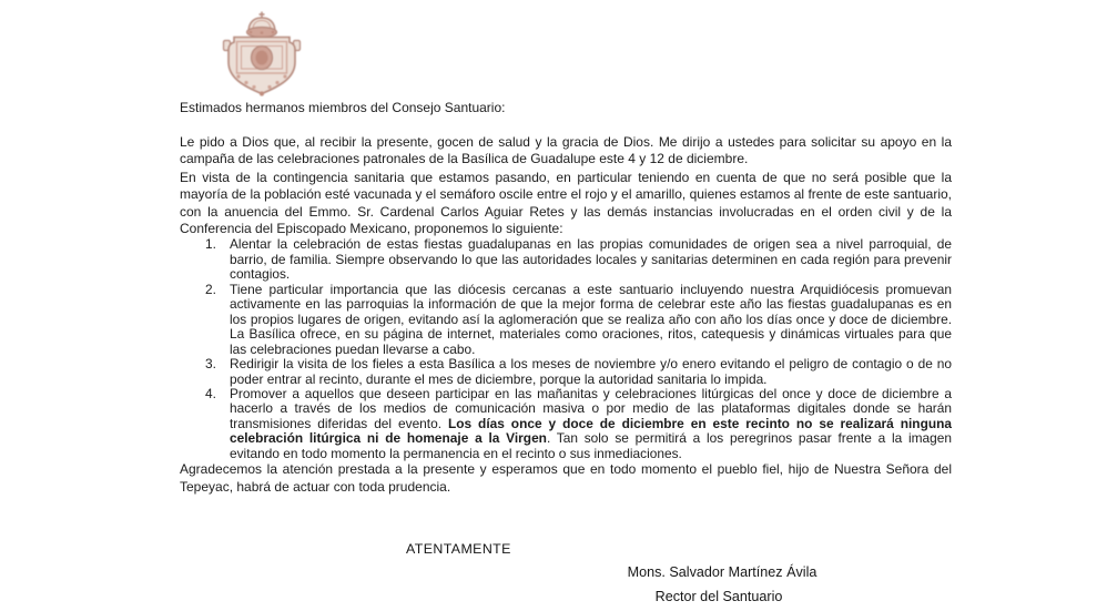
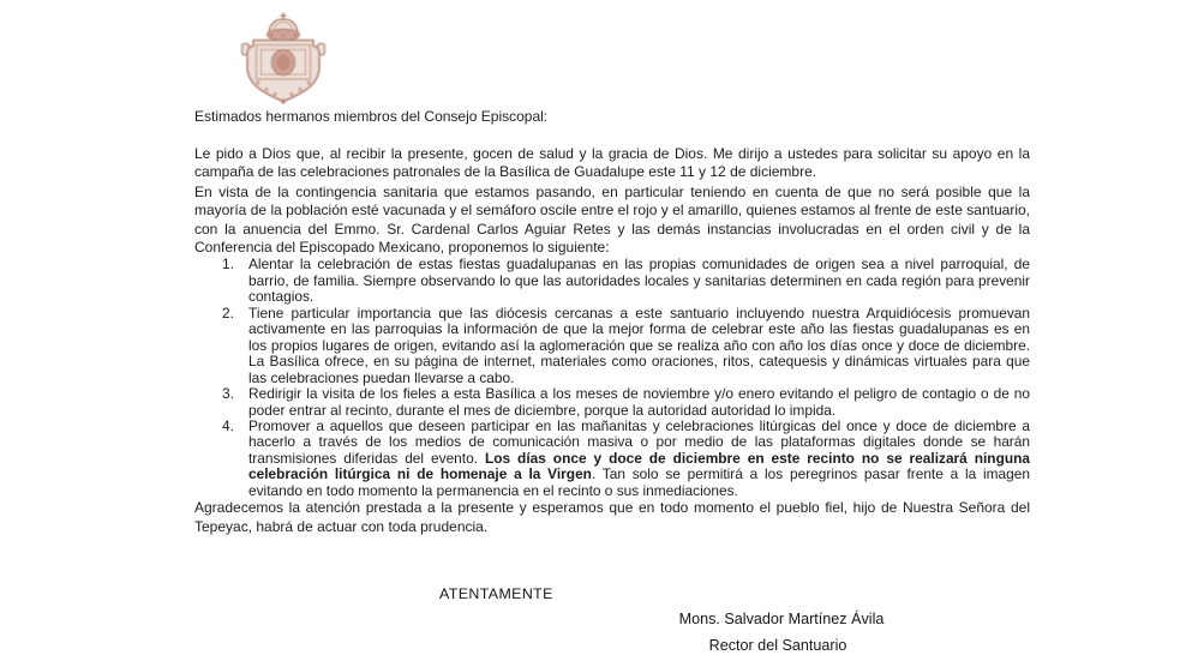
- Estimados hermanos miembros del Consejo Santuario:
+ Estimados hermanos miembros del Consejo Episcopal:
- Le pido a Dios que, al recibir la presente, gocen de salud y la gracia de Dios. Me dirijo a ustedes para solicitar su apoyo en la campaña de las celebraciones patronales de la Basílica de Guadalupe este 4 y 12 de diciembre.
+ Le pido a Dios que, al recibir la presente, gocen de salud y la gracia de Dios. Me dirijo a ustedes para solicitar su apoyo en la campaña de las celebraciones patronales de la Basílica de Guadalupe este 11 y 12 de diciembre.
  En vista de la contingencia sanitaria que estamos pasando, en particular teniendo en cuenta de que no será posible que la mayoría de la población esté vacunada y el semáforo oscile entre el rojo y el amarillo, quienes estamos al frente de este santuario, con la anuencia del Emmo. Sr. Cardenal Carlos Aguiar Retes y las demás instancias involucradas en el orden civil y de la Conferencia del Episcopado Mexicano, proponemos lo siguiente:
  1.
  Alentar la celebración de estas fiestas guadalupanas en las propias comunidades de origen sea a nivel parroquial, de barrio, de familia. Siempre observando lo que las autoridades locales y sanitarias determinen en cada región para prevenir contagios.
  2.
  Tiene particular importancia que las diócesis cercanas a este santuario incluyendo nuestra Arquidiócesis promuevan activamente en las parroquias la información de que la mejor forma de celebrar este año las fiestas guadalupanas es en los propios lugares de origen, evitando así la aglomeración que se realiza año con año los días once y doce de diciembre. La Basílica ofrece, en su página de internet, materiales como oraciones, ritos, catequesis y dinámicas virtuales para que las celebraciones puedan llevarse a cabo.
  3.
- Redirigir la visita de los fieles a esta Basílica a los meses de noviembre y/o enero evitando el peligro de contagio o de no poder entrar al recinto, durante el mes de diciembre, porque la autoridad sanitaria lo impida.
+ Redirigir la visita de los fieles a esta Basílica a los meses de noviembre y/o enero evitando el peligro de contagio o de no poder entrar al recinto, durante el mes de diciembre, porque la autoridad autoridad lo impida.
  4.
  Promover a aquellos que deseen participar en las mañanitas y celebraciones litúrgicas del once y doce de diciembre a hacerlo a través de los medios de comunicación masiva o por medio de las plataformas digitales donde se harán transmisiones diferidas del evento. Los días once y doce de diciembre en este recinto no se realizará ninguna celebración litúrgica ni de homenaje a la Virgen. Tan solo se permitirá a los peregrinos pasar frente a la imagen evitando en todo momento la permanencia en el recinto o sus inmediaciones.
  Agradecemos la atención prestada a la presente y esperamos que en todo momento el pueblo fiel, hijo de Nuestra Señora del Tepeyac, habrá de actuar con toda prudencia.
  ATENTAMENTE
  Mons. Salvador Martínez Ávila
  Rector del Santuario
